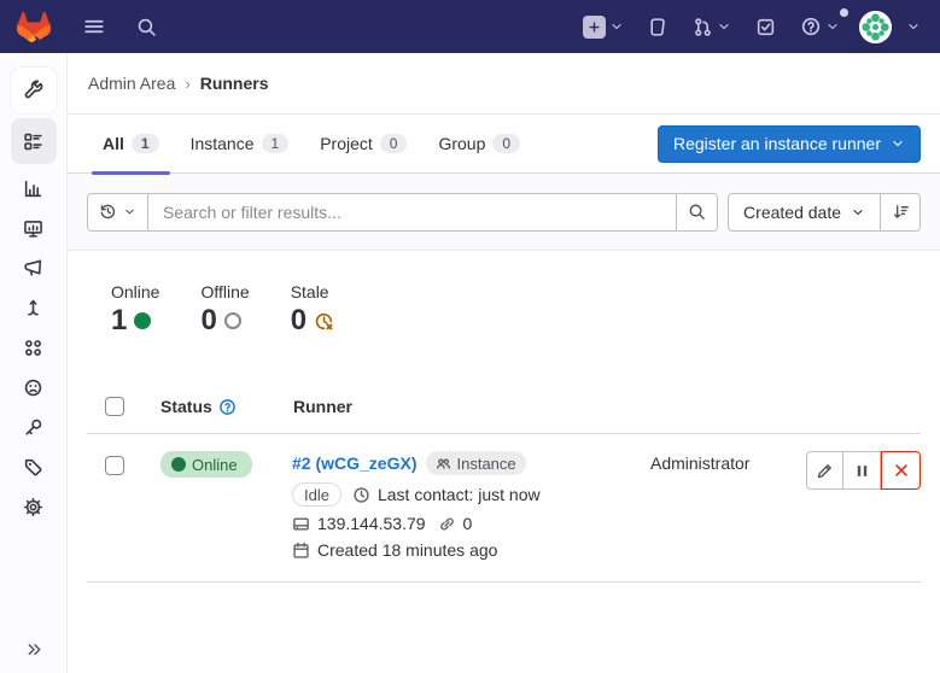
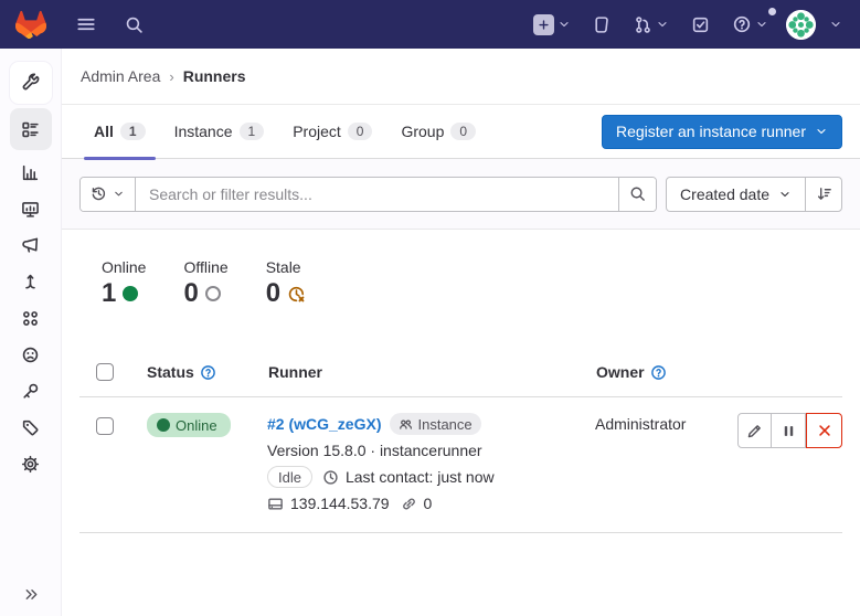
  Admin Area
  ›
  Runners
  All
  1
  Instance
  1
  Project
  0
  Group
  0
  Register an instance runner
  Search or filter results...
  Created date
  Online
  1
  Offline
  0
  Stale
  0
  Status
  Runner
+ Owner
  Online
  #2 (wCG_zeGX)
  Instance
+ Version 15.8.0 · instancerunner
  Idle
  Last contact: just now
  139.144.53.79
  0
- Created 18 minutes ago
  Administrator
